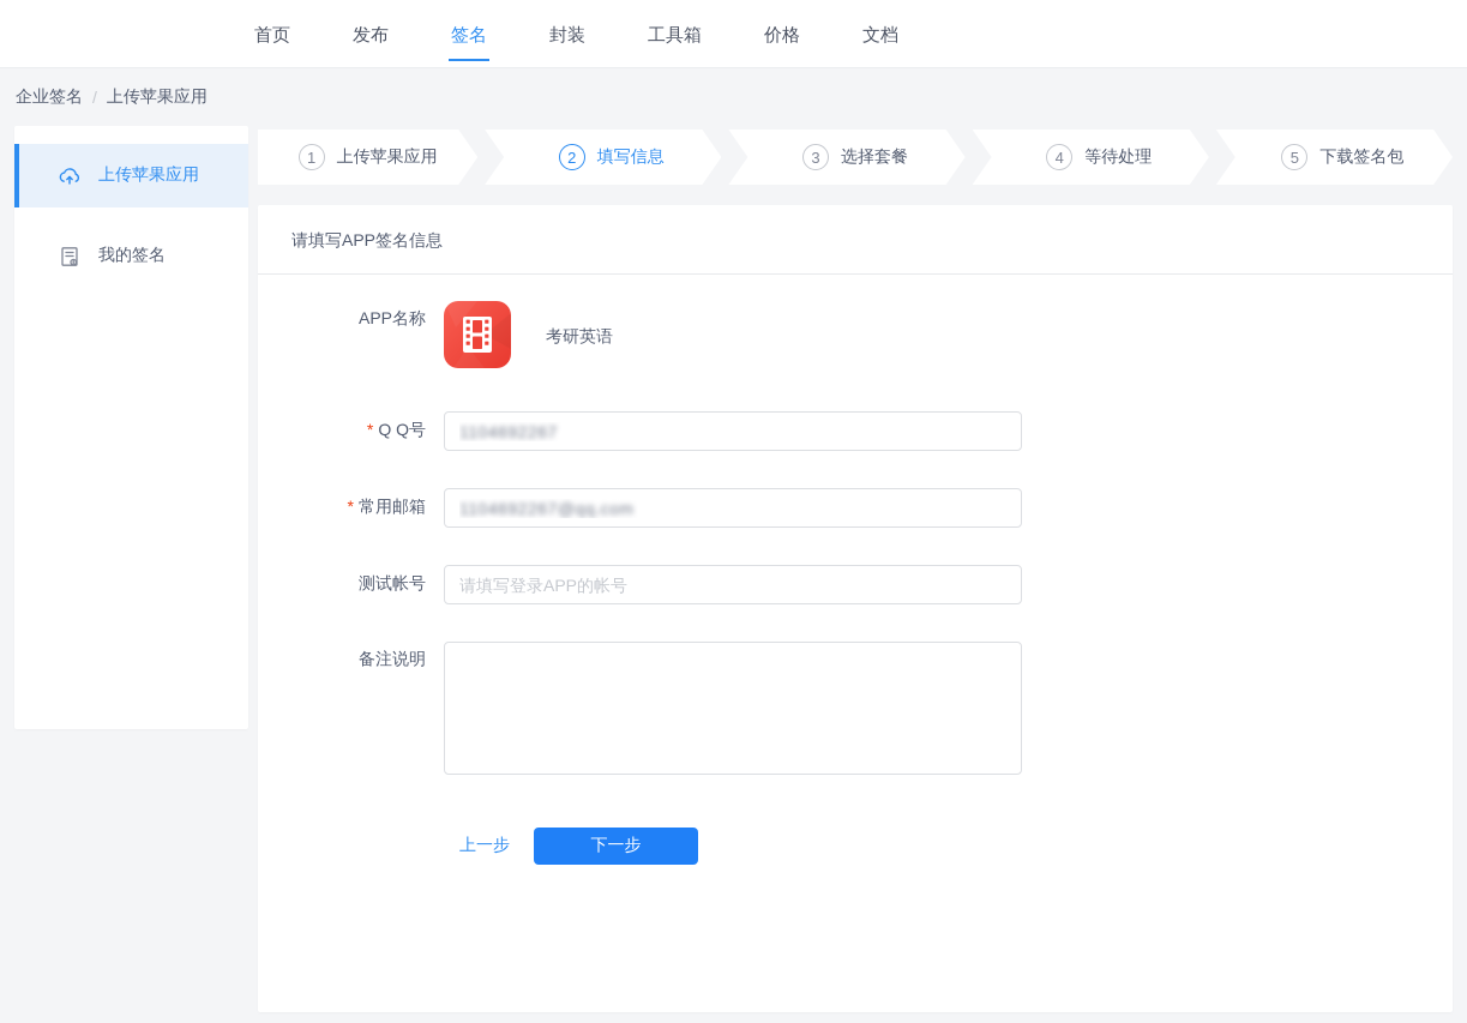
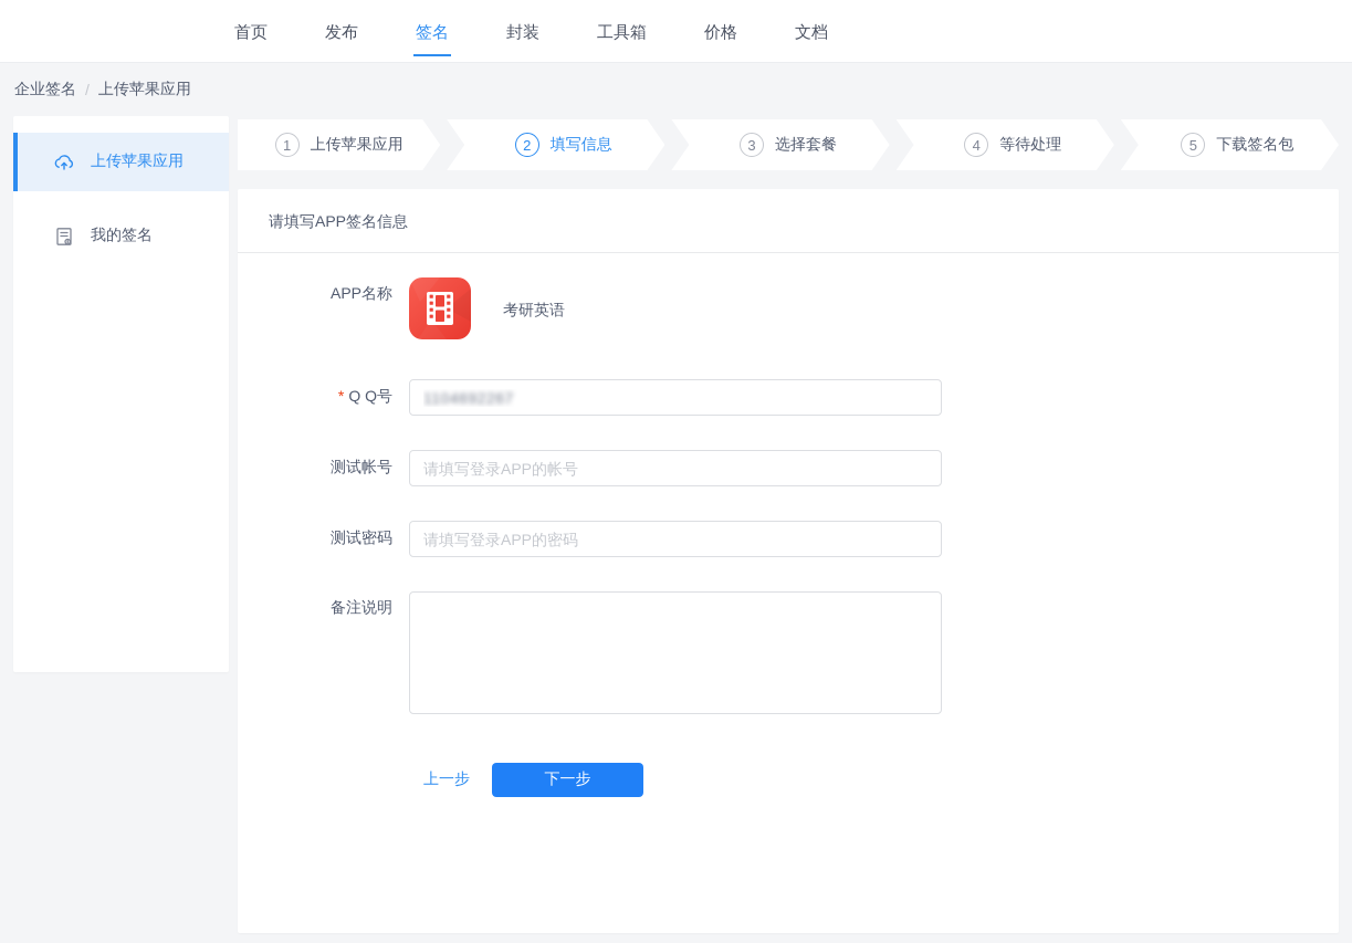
  首页
  发布
  签名
  封装
  工具箱
  价格
  文档
  企业签名
  /
  上传苹果应用
  上传苹果应用
  我的签名
  1
  上传苹果应用
  2
  填写信息
  3
  选择套餐
  4
  等待处理
  5
  下载签名包
  请填写APP签名信息
  APP名称
  考研英语
  * Q Q号
  1104692267
- * 常用邮箱
- 1104692267@qq.com
  测试帐号
  请填写登录APP的帐号
+ 测试密码
+ 请填写登录APP的密码
  备注说明
  上一步
  下一步
